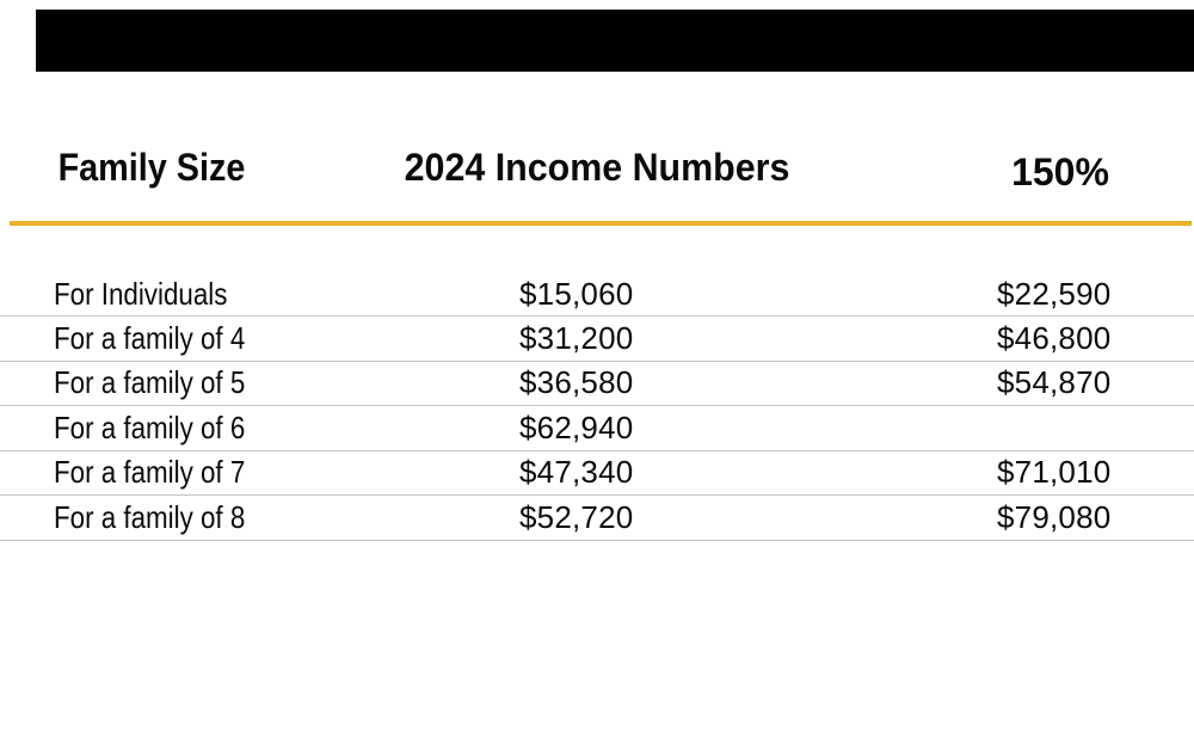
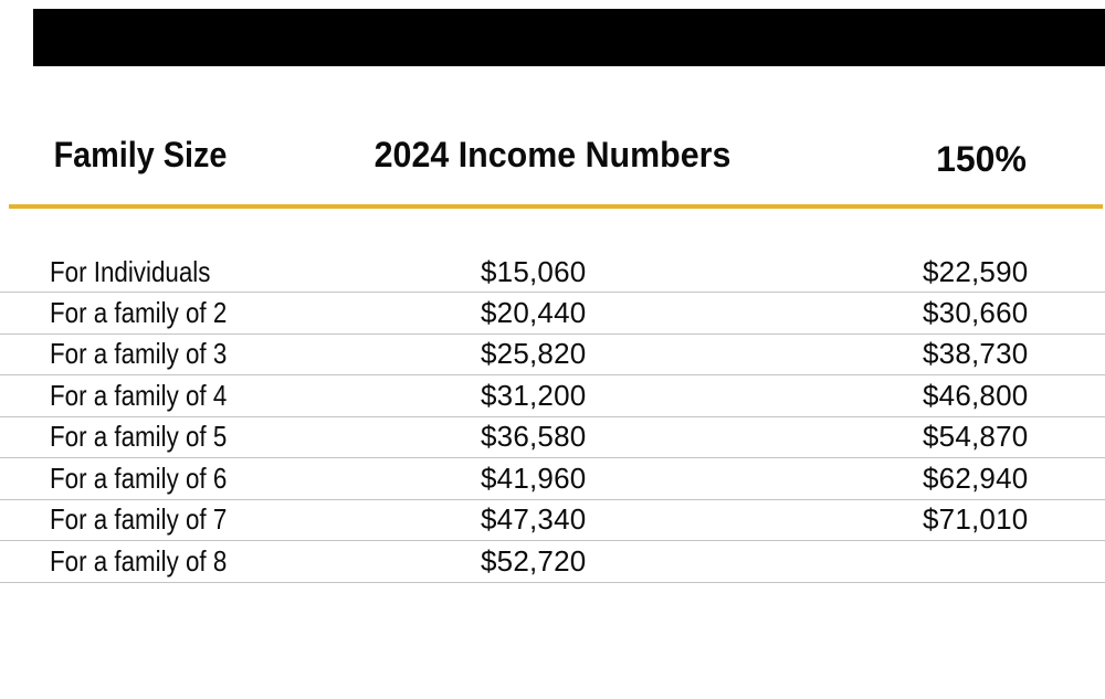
  Family Size
  2024 Income Numbers
  150%
  For Individuals
  $15,060
  $22,590
+ For a family of 2
+ $20,440
+ $30,660
+ For a family of 3
+ $25,820
+ $38,730
  For a family of 4
  $31,200
  $46,800
  For a family of 5
  $36,580
  $54,870
  For a family of 6
+ $41,960
  $62,940
  For a family of 7
  $47,340
  $71,010
  For a family of 8
  $52,720
- $79,080
